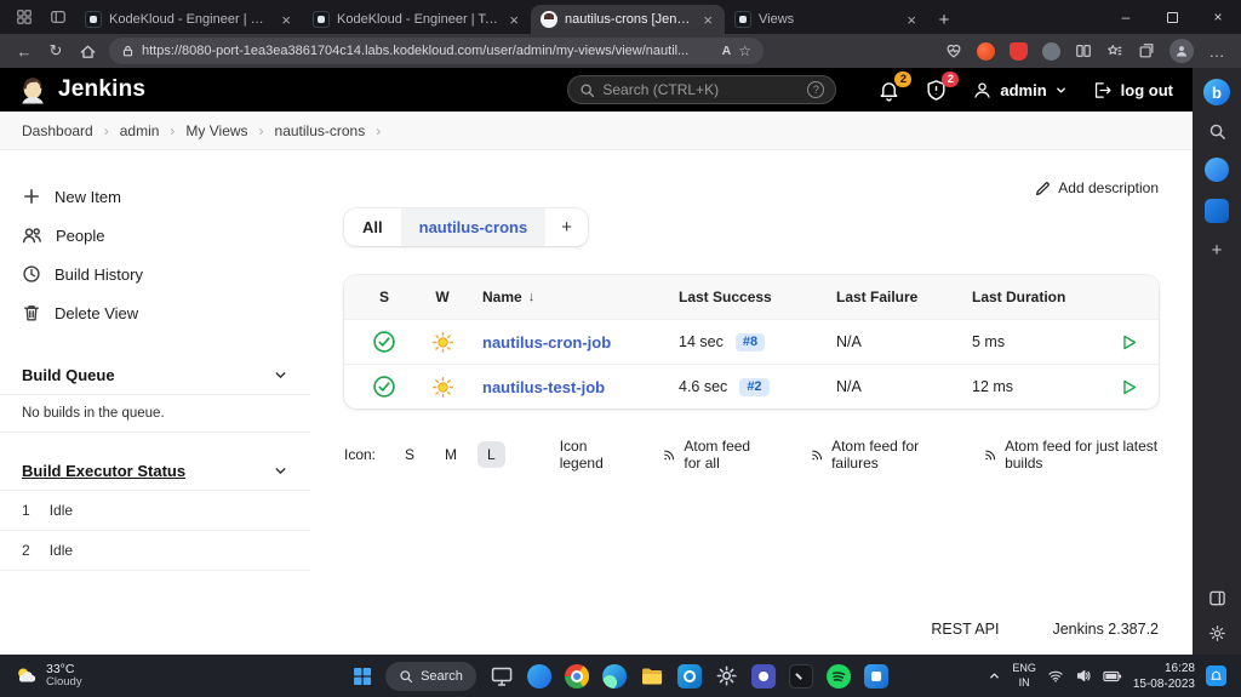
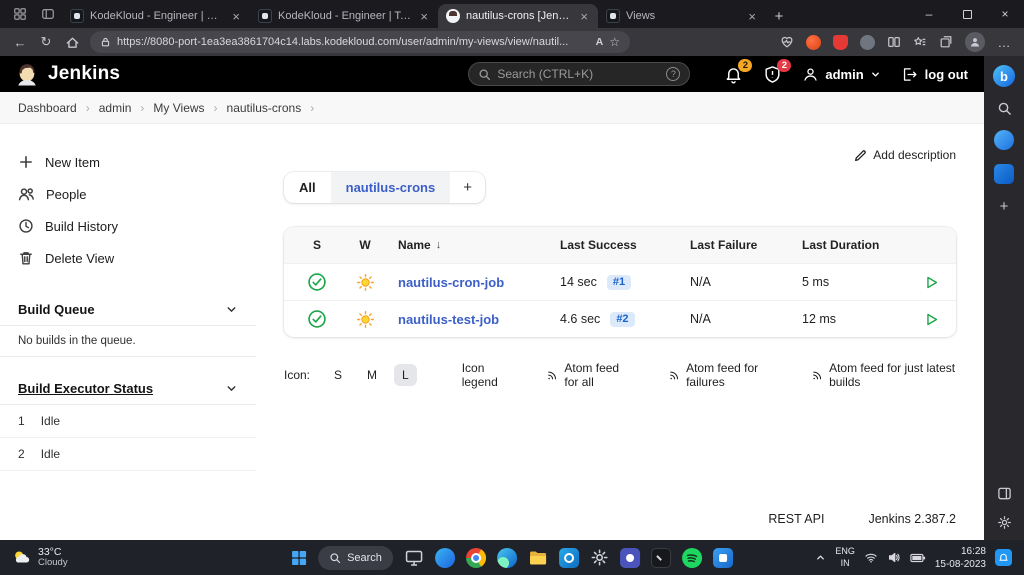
  KodeKloud - Engineer | Pra
  ×
  KodeKloud - Engineer | Tas
  ×
  nautilus-crons [Jenkin
  ×
  Views
  ×
  +
  –
  ×
  ←
  ↻
  https://8080-port-1ea3ea3861704c14.labs.kodekloud.com/user/admin/my-views/view/nautil...
  A
  ☆
  …
  b
  +
  Jenkins
  Search (CTRL+K)
  ?
  2
  2
  admin
  log out
  Dashboard
  ›
  admin
  ›
  My Views
  ›
  nautilus-crons
  ›
  New Item
  People
  Build History
  Delete View
  Build Queue
  No builds in the queue.
  Build Executor Status
  1
  Idle
  2
  Idle
  Add description
  All
  nautilus-crons
  +
  S
  W
  Name
  ↓
  Last Success
  Last Failure
  Last Duration
  nautilus-cron-job
  14 sec
- #8
+ #1
  N/A
  5 ms
  nautilus-test-job
  4.6 sec
  #2
  N/A
  12 ms
  Icon:
  S
  M
  L
  Icon legend
  Atom feed for all
  Atom feed for failures
  Atom feed for just latest builds
  REST API
  Jenkins 2.387.2
  33°C
  Cloudy
  Search
  ENG
  IN
  16:28
  15-08-2023
